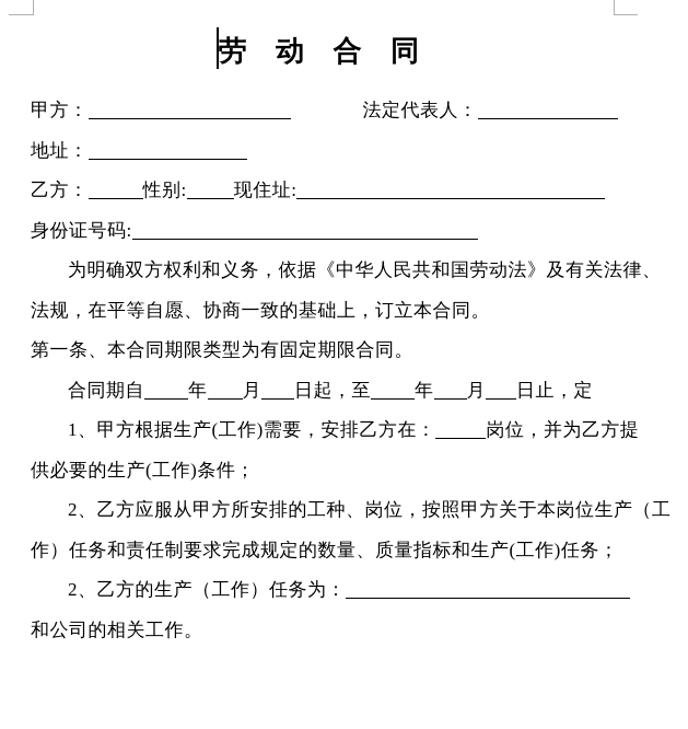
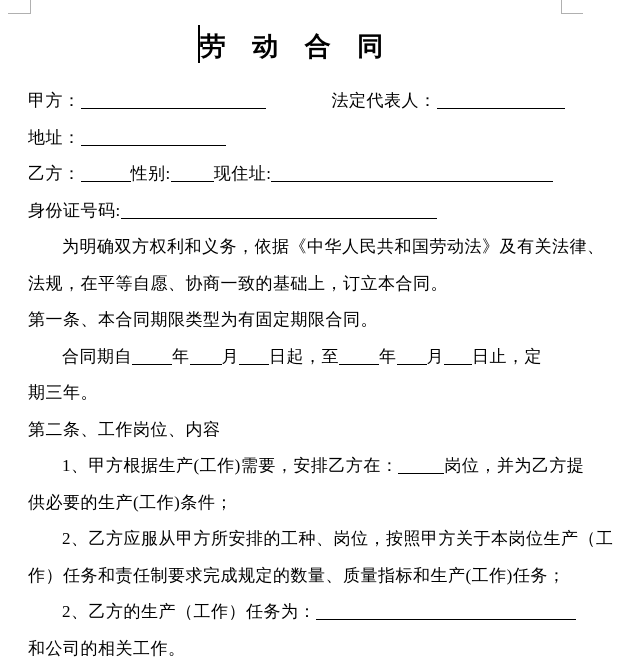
  劳 动 合 同
  甲方： 法定代表人：
  地址：
  乙方： 性别: 现住址:
  身份证号码:
  为明确双方权利和义务，依据《中华人民共和国劳动法》及有关法律、
  法规，在平等自愿、协商一致的基础上，订立本合同。
  第一条、本合同期限类型为有固定期限合同。
  合同期自 年 月 日起，至 年 月 日止，定
+ 期三年。
+ 第二条、工作岗位、内容
  1、甲方根据生产(工作)需要，安排乙方在： 岗位，并为乙方提
  供必要的生产(工作)条件；
  2、乙方应服从甲方所安排的工种、岗位，按照甲方关于本岗位生产（工
  作）任务和责任制要求完成规定的数量、质量指标和生产(工作)任务；
  2、乙方的生产（工作）任务为：
  和公司的相关工作。
